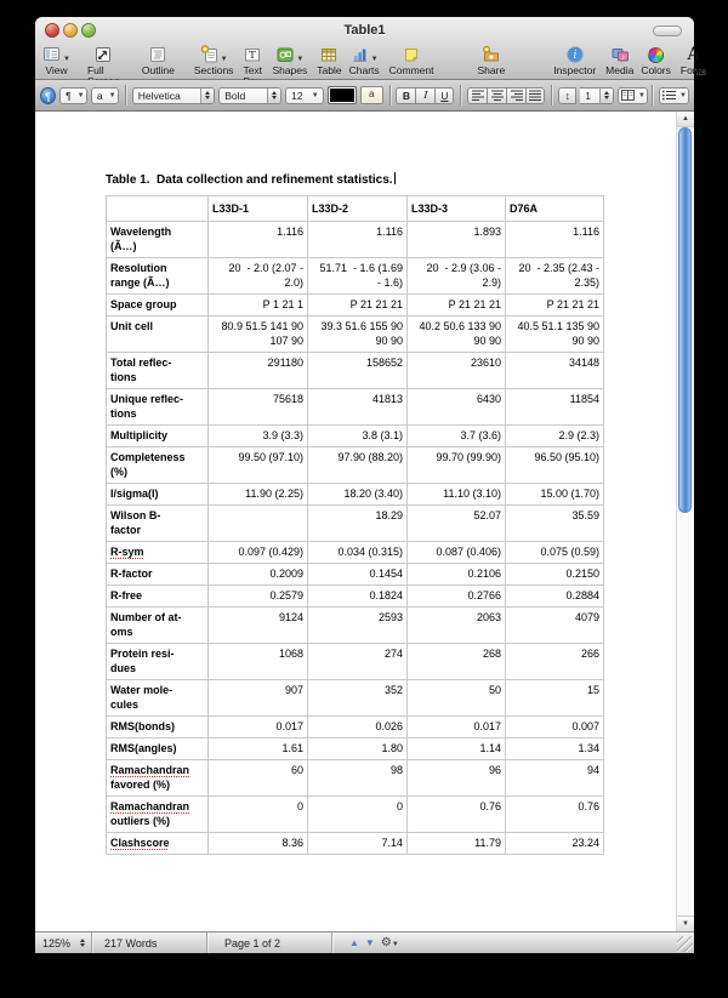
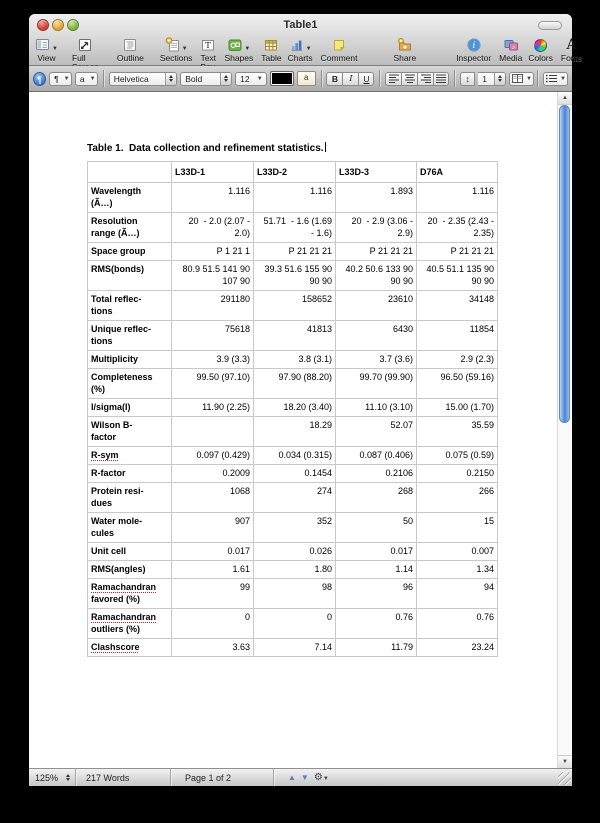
  Table1
  View
  Outline
  Sections
  T
  Shapes
  Table
  Charts
  Comment
  Share
  i
  Inspector
  Media
  Colors
  A
  Fonts
  ¶
  ¶
  a
  Helvetica
  Bold
  12
  a
  B
  I
  U
  ↕
  1
  Table 1. Data collection and refinement statistics.
  	L33D-1	L33D-2	L33D-3	D76A
  Wavelength (Ã…)	1.116	1.116	1.893	1.116
  Resolution range (Ã…)	20 - 2.0 (2.07 - 2.0)	51.71 - 1.6 (1.69 - 1.6)	20 - 2.9 (3.06 - 2.9)	20 - 2.35 (2.43 - 2.35)
  Space group	P 1 21 1	P 21 21 21	P 21 21 21	P 21 21 21
- Unit cell	80.9 51.5 141 90 107 90	39.3 51.6 155 90 90 90	40.2 50.6 133 90 90 90	40.5 51.1 135 90 90 90
+ RMS(bonds)	80.9 51.5 141 90 107 90	39.3 51.6 155 90 90 90	40.2 50.6 133 90 90 90	40.5 51.1 135 90 90 90
  Total reflec- tions	291180	158652	23610	34148
  Unique reflec- tions	75618	41813	6430	11854
  Multiplicity	3.9 (3.3)	3.8 (3.1)	3.7 (3.6)	2.9 (2.3)
- Completeness (%)	99.50 (97.10)	97.90 (88.20)	99.70 (99.90)	96.50 (95.10)
+ Completeness (%)	99.50 (97.10)	97.90 (88.20)	99.70 (99.90)	96.50 (59.16)
  I/sigma(I)	11.90 (2.25)	18.20 (3.40)	11.10 (3.10)	15.00 (1.70)
  Wilson B- factor		18.29	52.07	35.59
  R-sym	0.097 (0.429)	0.034 (0.315)	0.087 (0.406)	0.075 (0.59)
  R-factor	0.2009	0.1454	0.2106	0.2150
- R-free	0.2579	0.1824	0.2766	0.2884
- Number of at- oms	9124	2593	2063	4079
  Protein resi- dues	1068	274	268	266
  Water mole- cules	907	352	50	15
- RMS(bonds)	0.017	0.026	0.017	0.007
+ Unit cell	0.017	0.026	0.017	0.007
  RMS(angles)	1.61	1.80	1.14	1.34
- Ramachandran favored (%)	60	98	96	94
+ Ramachandran favored (%)	99	98	96	94
  Ramachandran outliers (%)	0	0	0.76	0.76
- Clashscore	8.36	7.14	11.79	23.24
+ Clashscore	3.63	7.14	11.79	23.24
  125%
  217 Words
  Page 1 of 2
  ▲
  ▼
